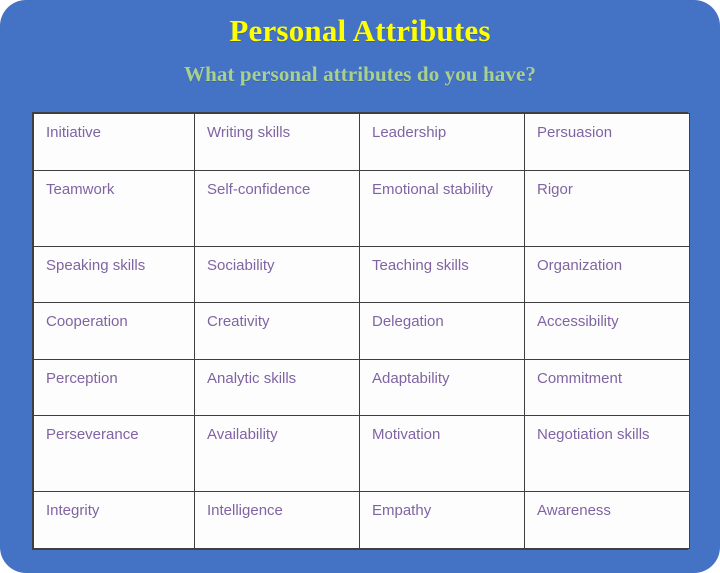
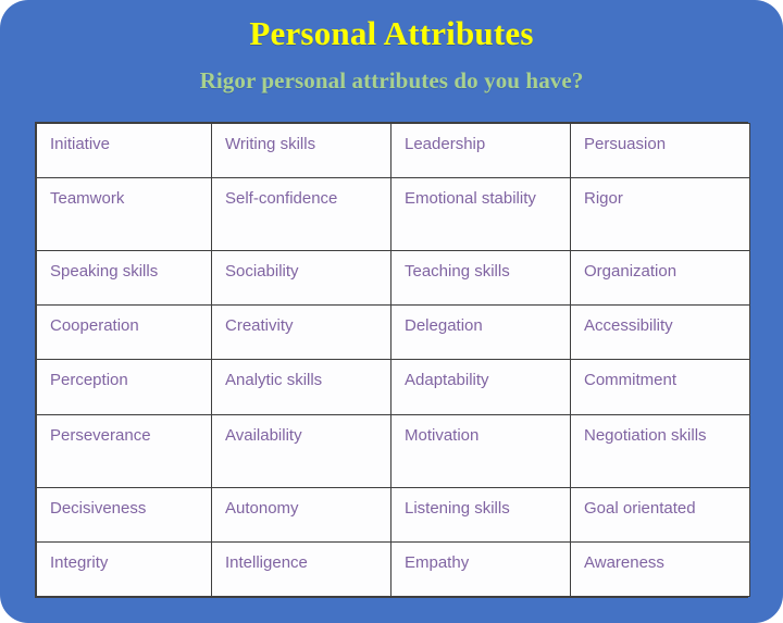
  Personal Attributes
- What personal attributes do you have?
+ Rigor personal attributes do you have?
  Initiative	Writing skills	Leadership	Persuasion
  Teamwork	Self-confidence	Emotional stability	Rigor
  Speaking skills	Sociability	Teaching skills	Organization
  Cooperation	Creativity	Delegation	Accessibility
  Perception	Analytic skills	Adaptability	Commitment
  Perseverance	Availability	Motivation	Negotiation skills
+ Decisiveness	Autonomy	Listening skills	Goal orientated
  Integrity	Intelligence	Empathy	Awareness
